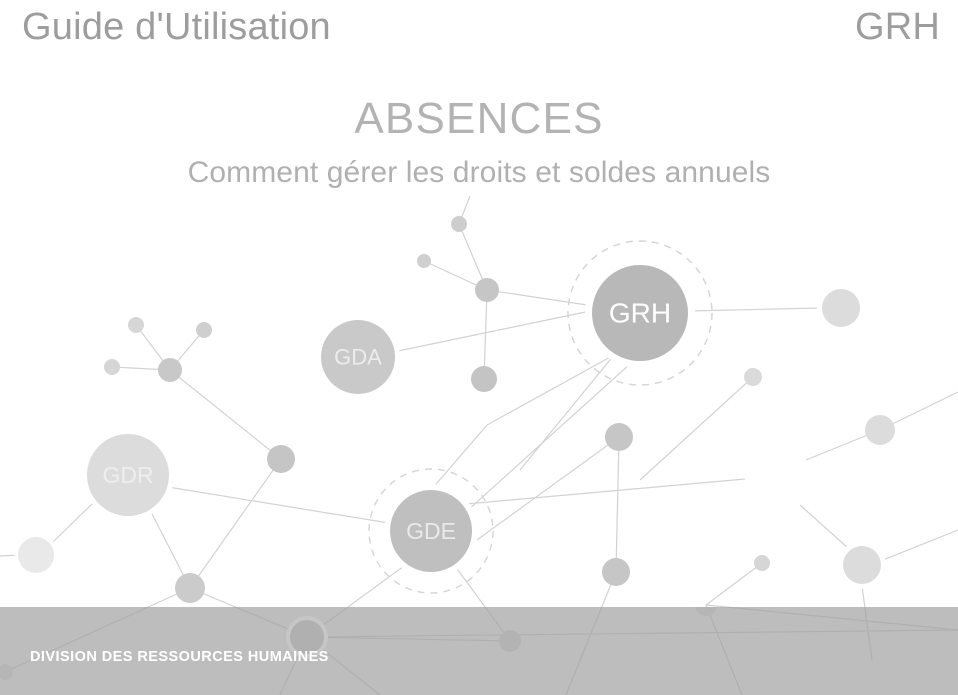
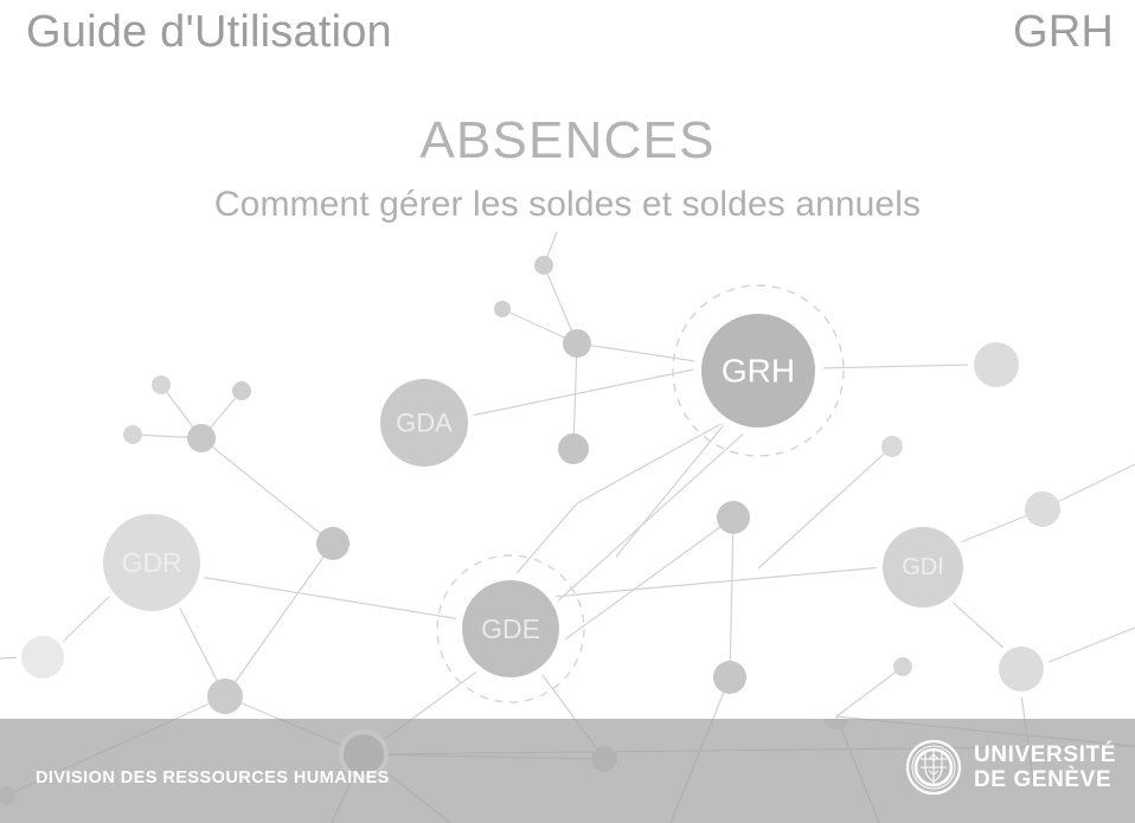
  GDA
+ GDI
  GDE
  GRH
  Guide d'Utilisation
  GRH
  ABSENCES
- Comment gérer les droits et soldes annuels
+ Comment gérer les soldes et soldes annuels
  DIVISION DES RESSOURCES HUMAINES
+ UNIVERSITÉ
+ DE GENÈVE
